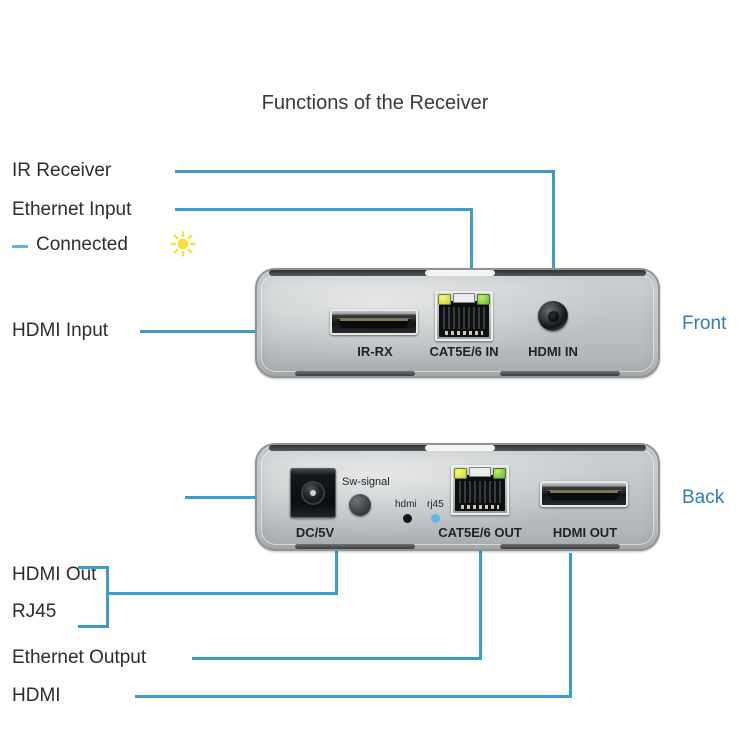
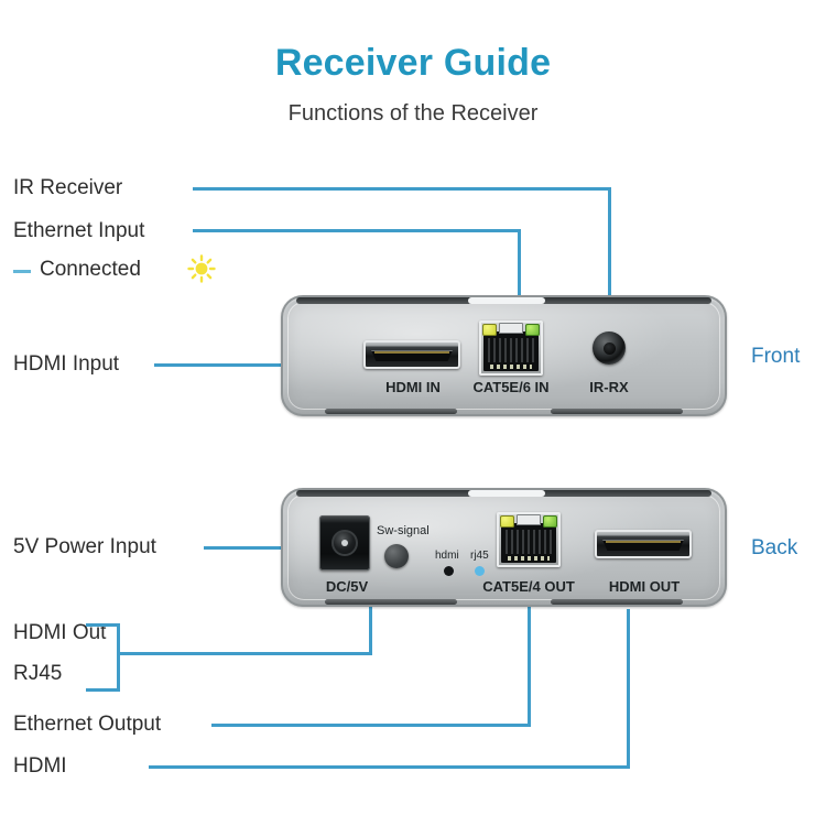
+ Receiver Guide
  Functions of the Receiver
  IR Receiver
  Ethernet Input
  Connected
  HDMI Input
- IR-RX
+ HDMI IN
  CAT5E/6 IN
- HDMI IN
+ IR-RX
  Front
+ 5V Power Input
  HDMI Out
  RJ45
  Ethernet Output
  HDMI
  DC/5V
  Sw-signal
  hdmi
  rj45
- CAT5E/6 OUT
+ CAT5E/4 OUT
  HDMI OUT
  Back
